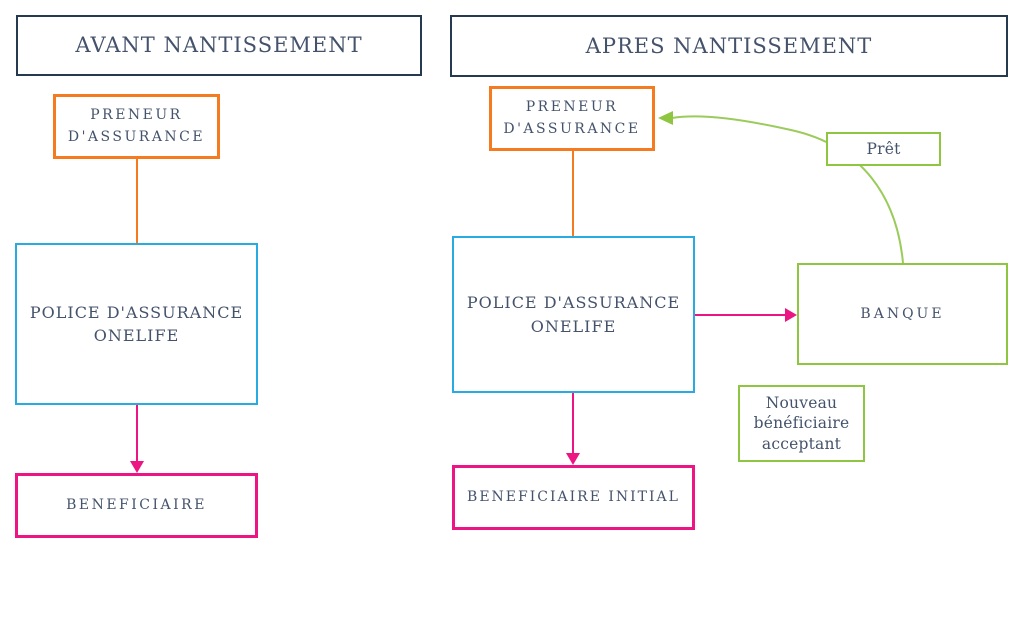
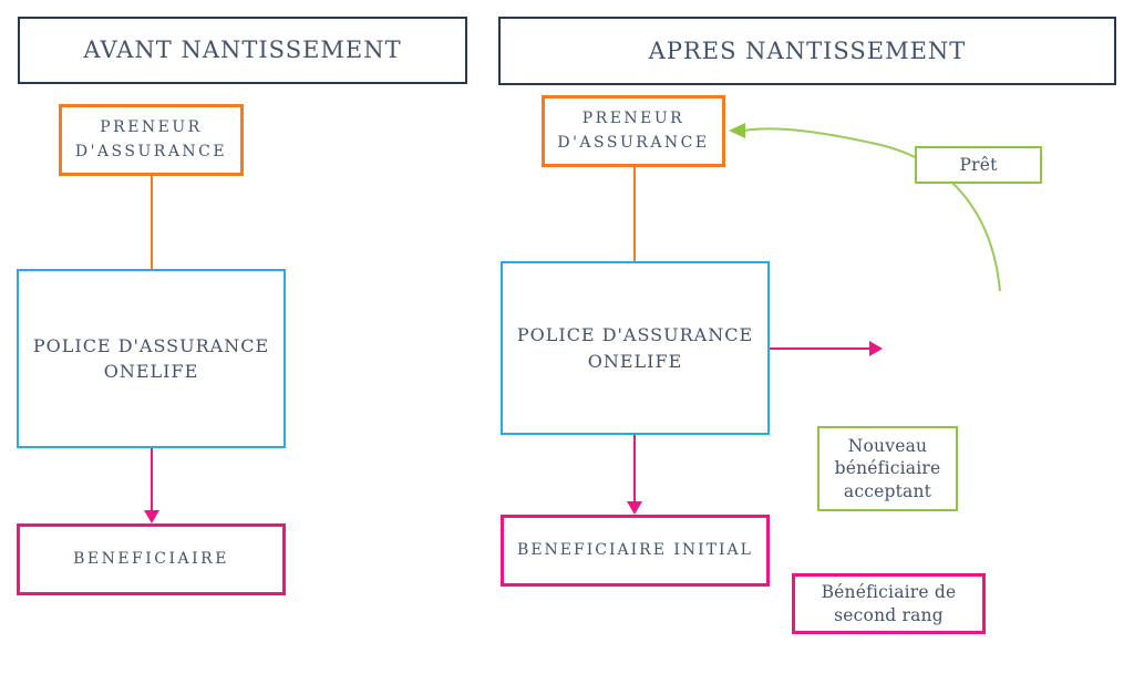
  AVANT NANTISSEMENT
  PRENEUR
  D'ASSURANCE
  POLICE D'ASSURANCE
  ONELIFE
  BENEFICIAIRE
  APRES NANTISSEMENT
  PRENEUR
  D'ASSURANCE
  POLICE D'ASSURANCE
  ONELIFE
  BENEFICIAIRE INITIAL
- BANQUE
  Prêt
  Nouveau
  bénéficiaire
  acceptant
+ Bénéficiaire de
+ second rang
